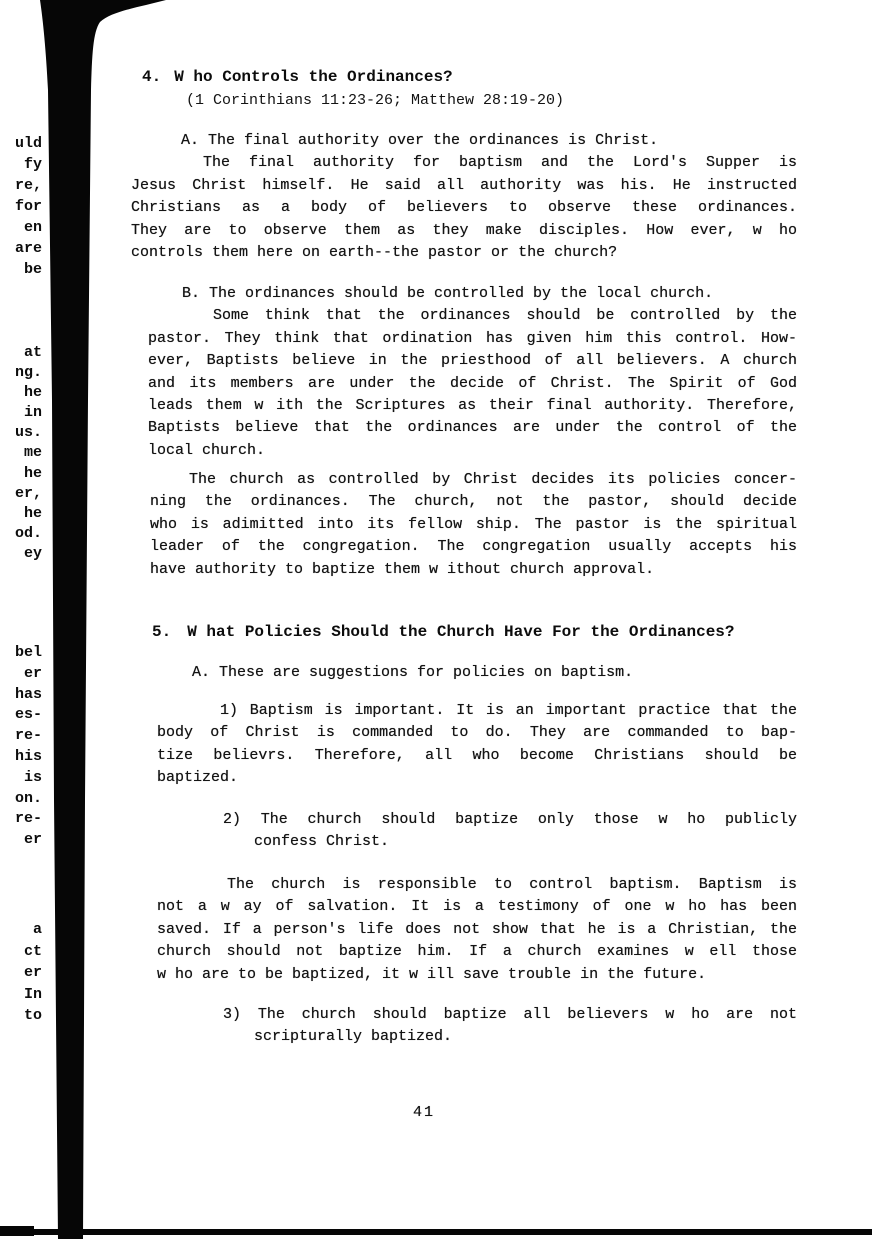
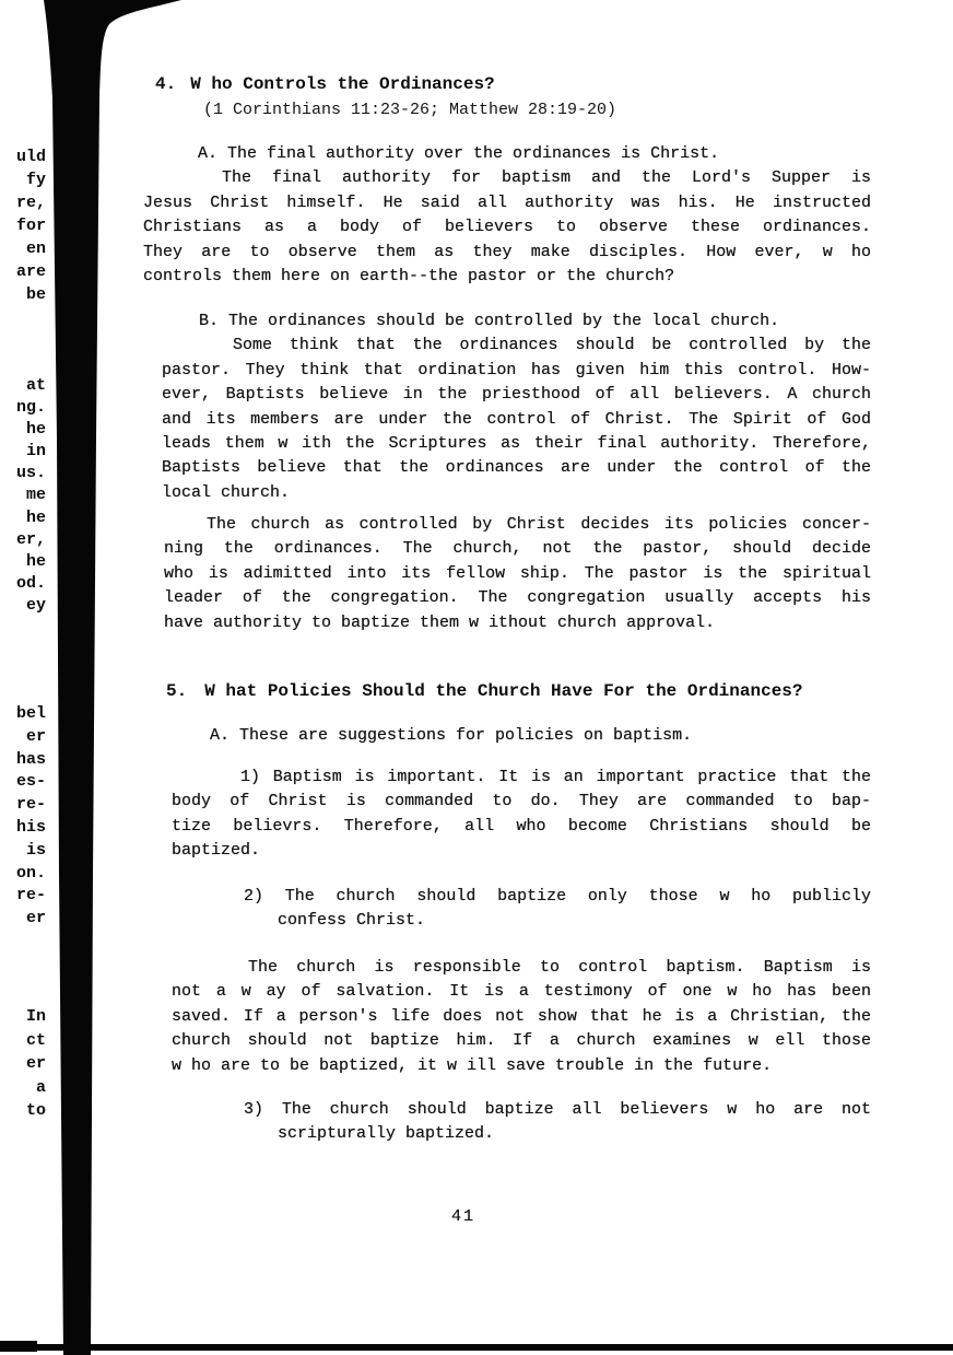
  uld
  fy
  re,
  for
  en
  are
  be
  at
  ng.
  he
  in
  us.
  me
  he
  er,
  he
  od.
  ey
  bel
  er
  has
  es-
  re-
  his
  is
  on.
  re-
  er
- a
+ In
  ct
  er
- In
+ a
  to
  4. W ho Controls the Ordinances?
  (1 Corinthians 11:23-26; Matthew 28:19-20)
  A. The final authority over the ordinances is Christ.
  The final authority for baptism and the Lord's Supper is
  Jesus Christ himself. He said all authority was his. He instructed
  Christians as a body of believers to observe these ordinances.
  They are to observe them as they make disciples. How ever, w ho
  controls them here on earth--the pastor or the church?
  B. The ordinances should be controlled by the local church.
  Some think that the ordinances should be controlled by the
  pastor. They think that ordination has given him this control. How-
  ever, Baptists believe in the priesthood of all believers. A church
- and its members are under the decide of Christ. The Spirit of God
+ and its members are under the control of Christ. The Spirit of God
  leads them w ith the Scriptures as their final authority. Therefore,
  Baptists believe that the ordinances are under the control of the
  local church.
  The church as controlled by Christ decides its policies concer-
  ning the ordinances. The church, not the pastor, should decide
  who is adimitted into its fellow ship. The pastor is the spiritual
  leader of the congregation. The congregation usually accepts his
  have authority to baptize them w ithout church approval.
  5. W hat Policies Should the Church Have For the Ordinances?
  A. These are suggestions for policies on baptism.
  1) Baptism is important. It is an important practice that the
  body of Christ is commanded to do. They are commanded to bap-
  tize believrs. Therefore, all who become Christians should be
  baptized.
  2) The church should baptize only those w ho publicly
  confess Christ.
  The church is responsible to control baptism. Baptism is
  not a w ay of salvation. It is a testimony of one w ho has been
  saved. If a person's life does not show that he is a Christian, the
  church should not baptize him. If a church examines w ell those
  w ho are to be baptized, it w ill save trouble in the future.
  3) The church should baptize all believers w ho are not
  scripturally baptized.
  41
